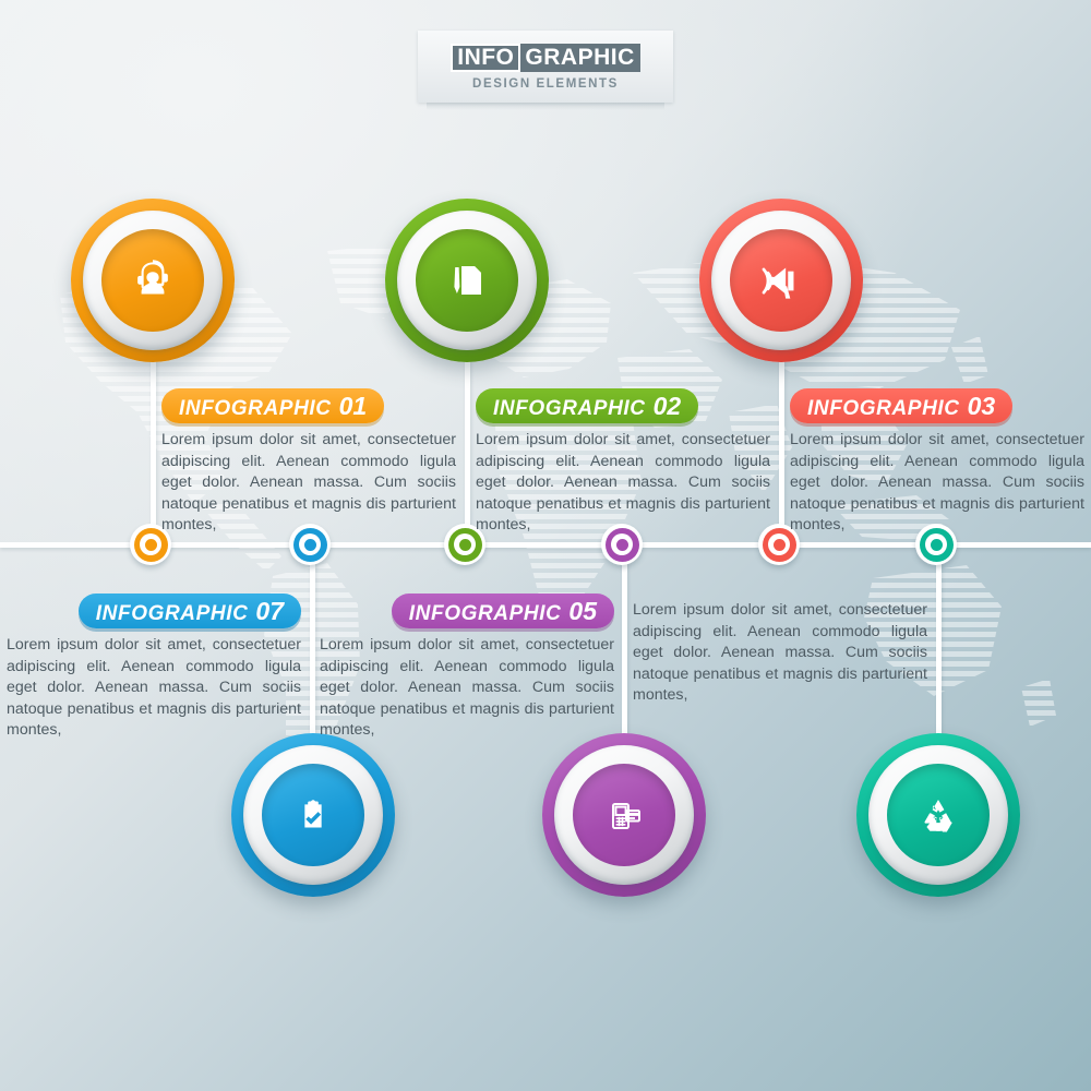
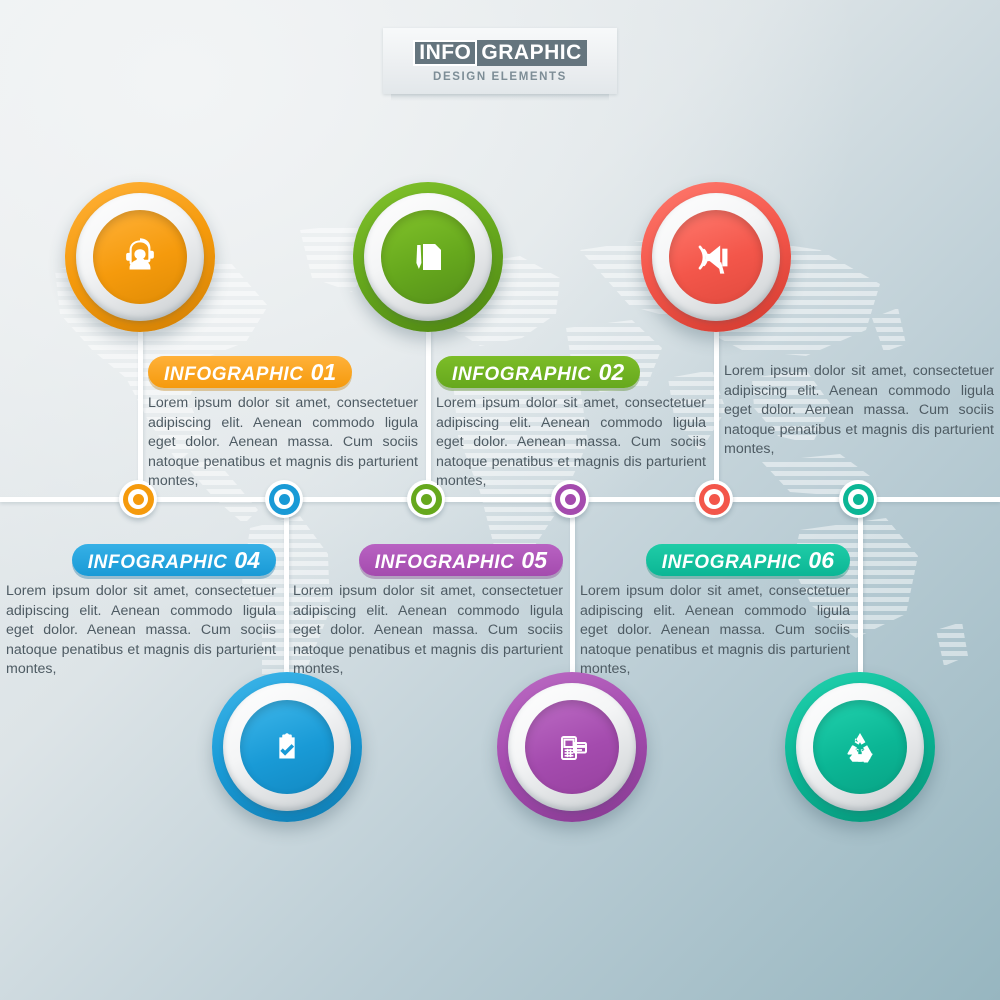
  INFO
  GRAPHIC
  DESIGN ELEMENTS
  INFOGRAPHIC 01
  Lorem ipsum dolor sit amet, consectetuer adipiscing elit. Aenean commodo ligula eget dolor. Aenean massa. Cum sociis natoque penatibus et magnis dis parturient montes,
  INFOGRAPHIC 02
  Lorem ipsum dolor sit amet, consectetuer adipiscing elit. Aenean commodo ligula eget dolor. Aenean massa. Cum sociis natoque penatibus et magnis dis parturient montes,
- INFOGRAPHIC 03
  Lorem ipsum dolor sit amet, consectetuer adipiscing elit. Aenean commodo ligula eget dolor. Aenean massa. Cum sociis natoque penatibus et magnis dis parturient montes,
- INFOGRAPHIC 07
+ INFOGRAPHIC 04
  Lorem ipsum dolor sit amet, consectetuer adipiscing elit. Aenean commodo ligula eget dolor. Aenean massa. Cum sociis natoque penatibus et magnis dis parturient montes,
  INFOGRAPHIC 05
  Lorem ipsum dolor sit amet, consectetuer adipiscing elit. Aenean commodo ligula eget dolor. Aenean massa. Cum sociis natoque penatibus et magnis dis parturient montes,
+ INFOGRAPHIC 06
  Lorem ipsum dolor sit amet, consectetuer adipiscing elit. Aenean commodo ligula eget dolor. Aenean massa. Cum sociis natoque penatibus et magnis dis parturient montes,
